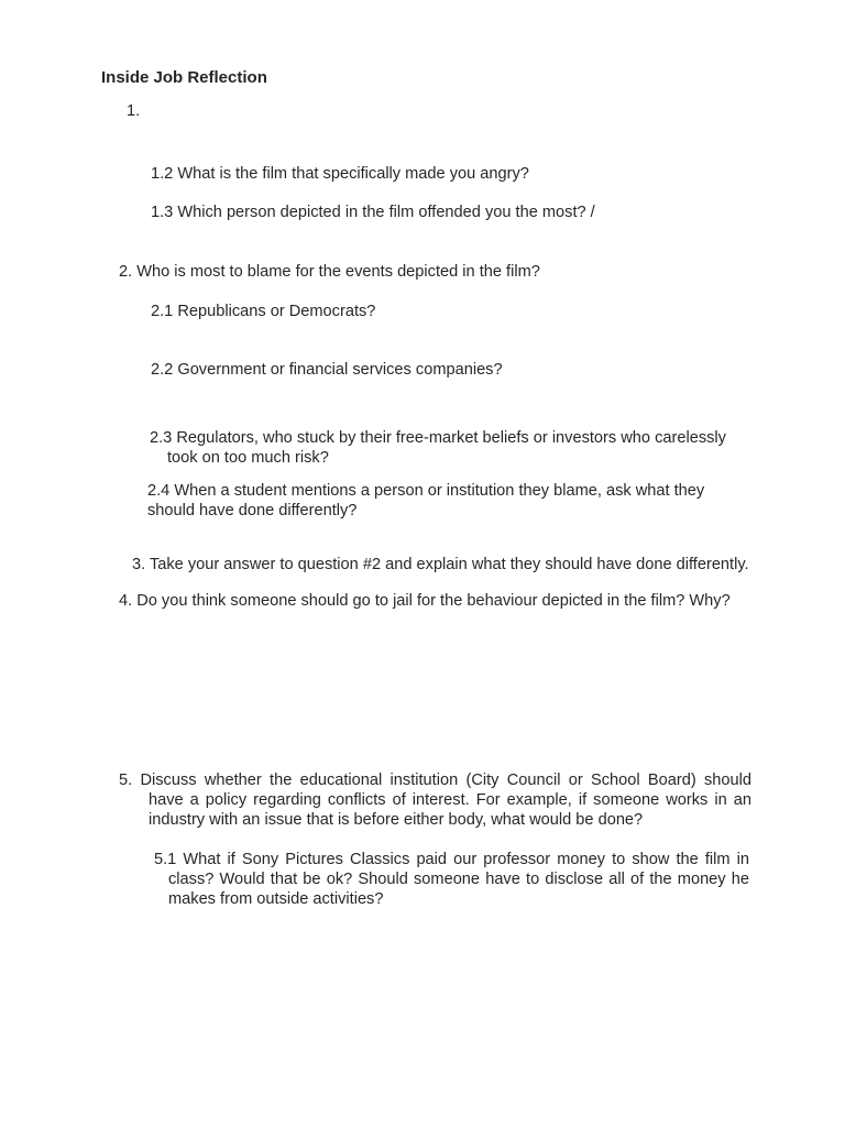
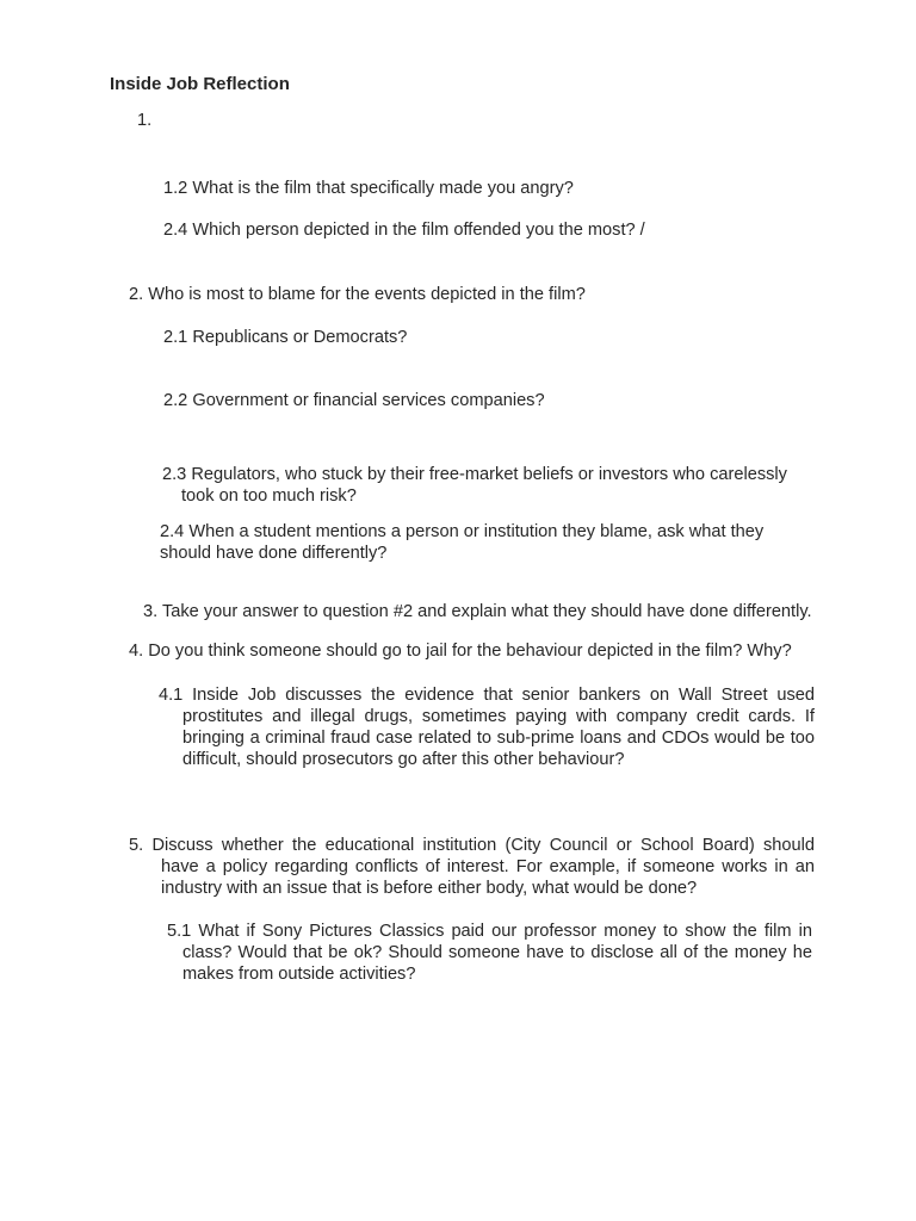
  Inside Job Reflection
  1.
  1.2 What is the film that specifically made you angry?
- 1.3 Which person depicted in the film offended you the most? /
+ 2.4 Which person depicted in the film offended you the most? /
  2. Who is most to blame for the events depicted in the film?
  2.1 Republicans or Democrats?
  2.2 Government or financial services companies?
  2.3 Regulators, who stuck by their free-market beliefs or investors who carelessly took on too much risk?
  2.4 When a student mentions a person or institution they blame, ask what they should have done differently?
  3. Take your answer to question #2 and explain what they should have done differently.
  4. Do you think someone should go to jail for the behaviour depicted in the film? Why?
+ 4.1 Inside Job discusses the evidence that senior bankers on Wall Street used prostitutes and illegal drugs, sometimes paying with company credit cards. If bringing a criminal fraud case related to sub-prime loans and CDOs would be too difficult, should prosecutors go after this other behaviour?
  5. Discuss whether the educational institution (City Council or School Board) should have a policy regarding conflicts of interest. For example, if someone works in an industry with an issue that is before either body, what would be done?
  5.1 What if Sony Pictures Classics paid our professor money to show the film in class? Would that be ok? Should someone have to disclose all of the money he makes from outside activities?
